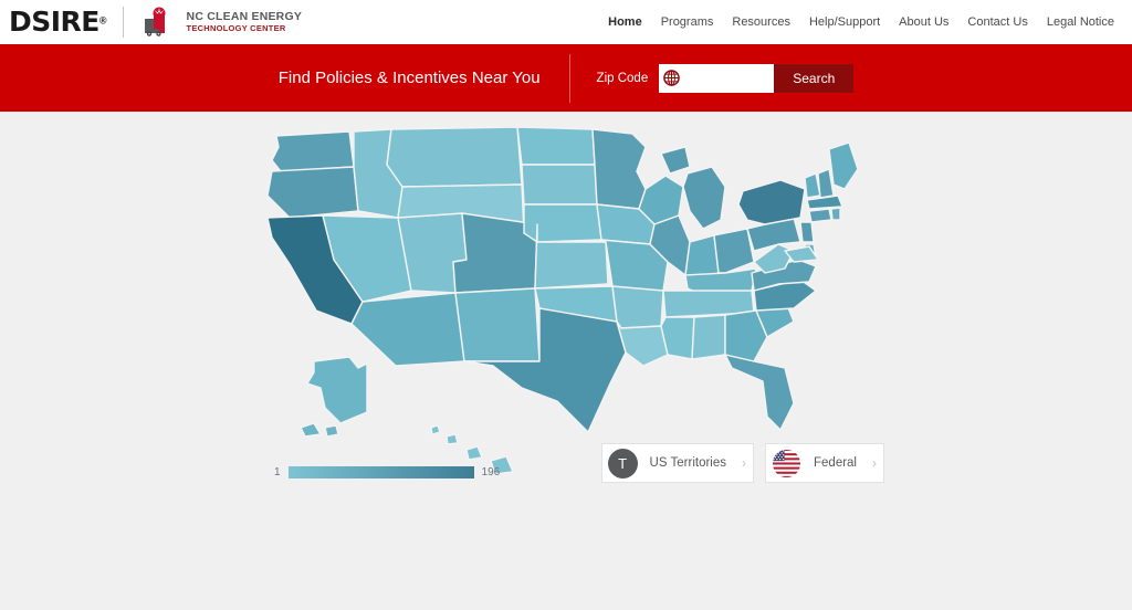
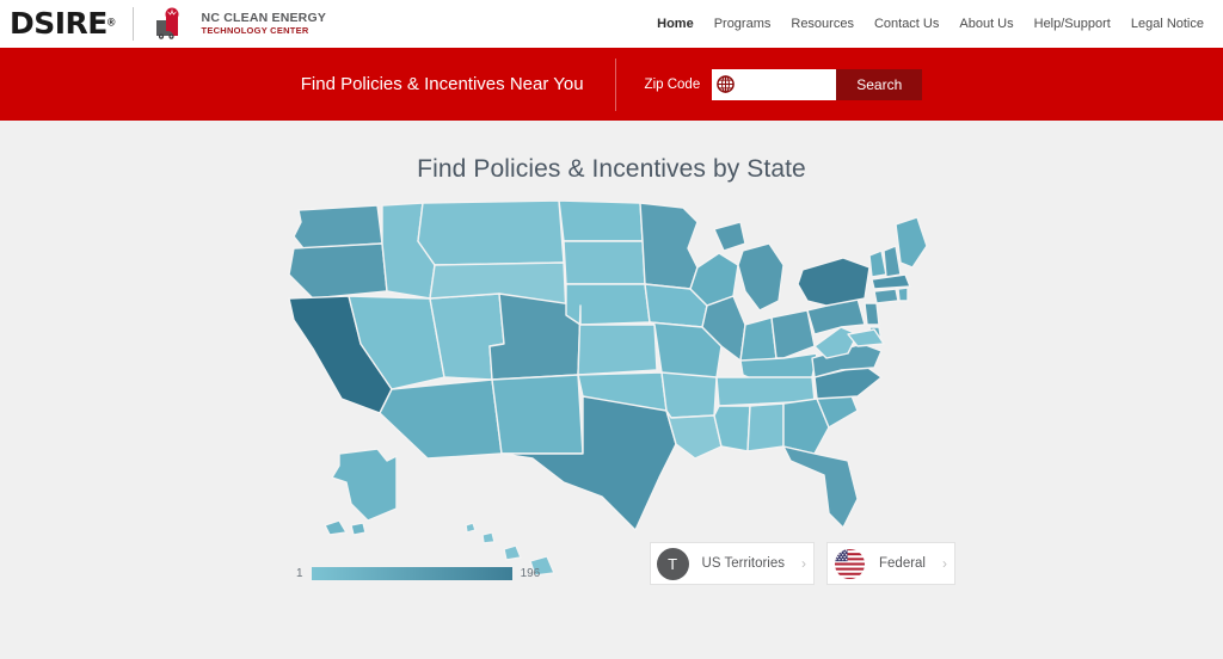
  DSIRE®
  NC CLEAN ENERGY
  TECHNOLOGY CENTER
  Home
  Programs
  Resources
- Help/Support
+ Contact Us
  About Us
- Contact Us
+ Help/Support
  Legal Notice
  Find Policies & Incentives Near You
  Zip Code
  Search
+ Find Policies & Incentives by State
  1
  196
  T
  US Territories
  ›
  Federal
  ›
